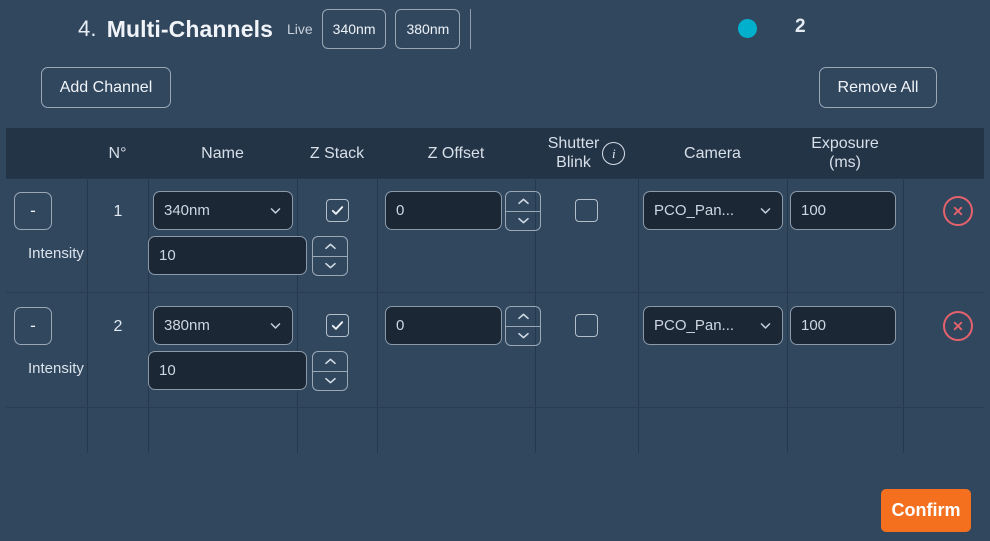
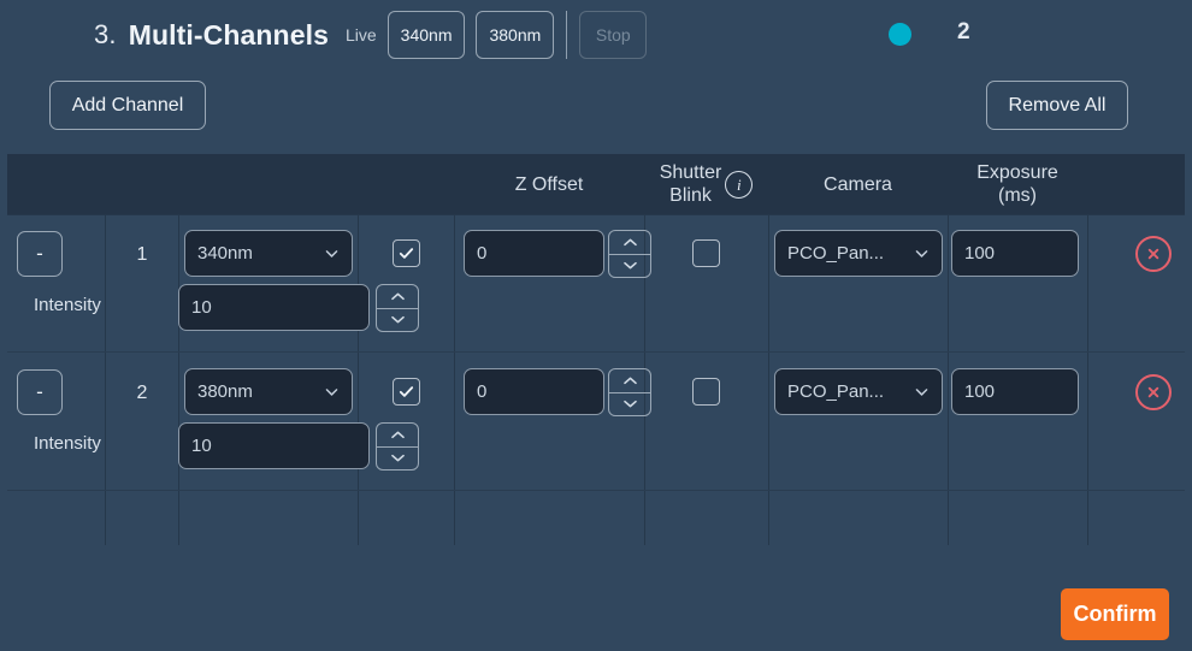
- 4.
+ 3.
  Multi-Channels
  Live
  340nm
  380nm
+ Stop
  2
  Add Channel
  Remove All
- N°
- Name
- Z Stack
  Z Offset
  Shutter
  Blink
  i
  Camera
  Exposure
  (ms)
  -
  1
  340nm
  0
  PCO_Pan...
  100
  Intensity
  10
  -
  2
  380nm
  0
  PCO_Pan...
  100
  Intensity
  10
  Confirm
